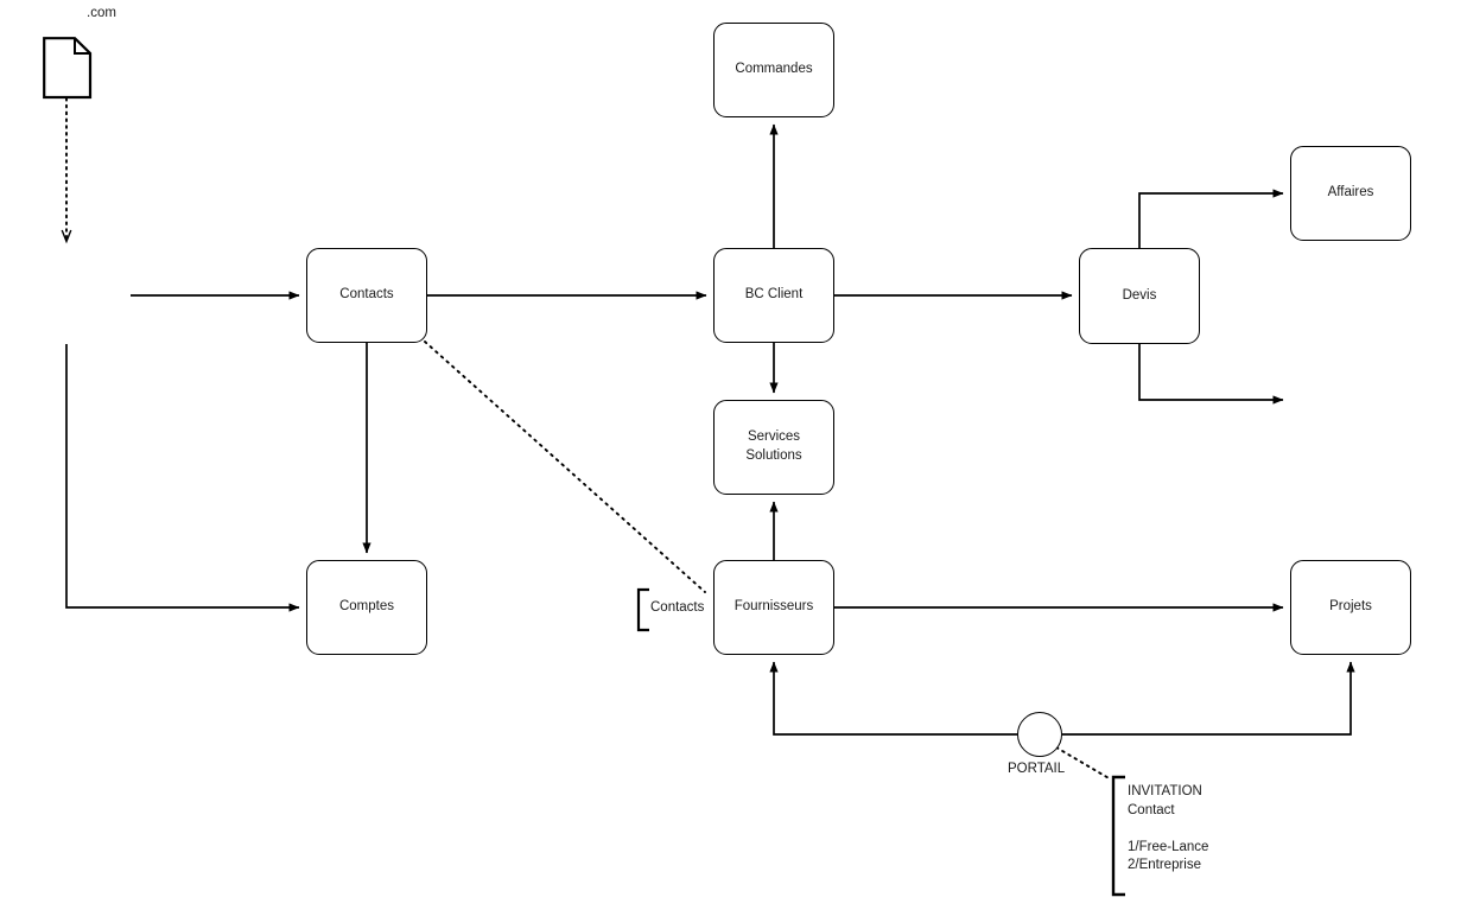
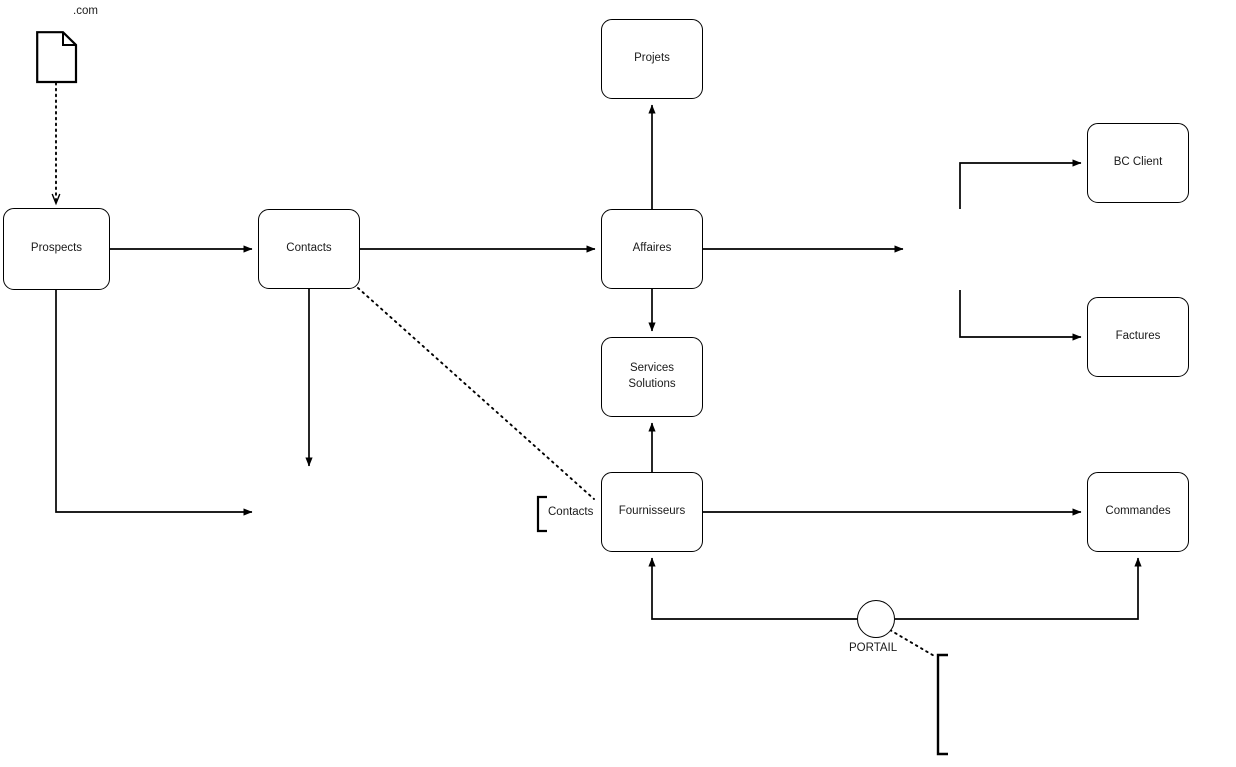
  .com
+ Prospects
  Contacts
- Comptes
- Commandes
+ Projets
- BC Client
+ Affaires
  Services
  Solutions
  Fournisseurs
- Devis
- Affaires
+ BC Client
+ Factures
- Projets
+ Commandes
  PORTAIL
  Contacts
- INVITATION
- Contact
- 1/Free-Lance
- 2/Entreprise
